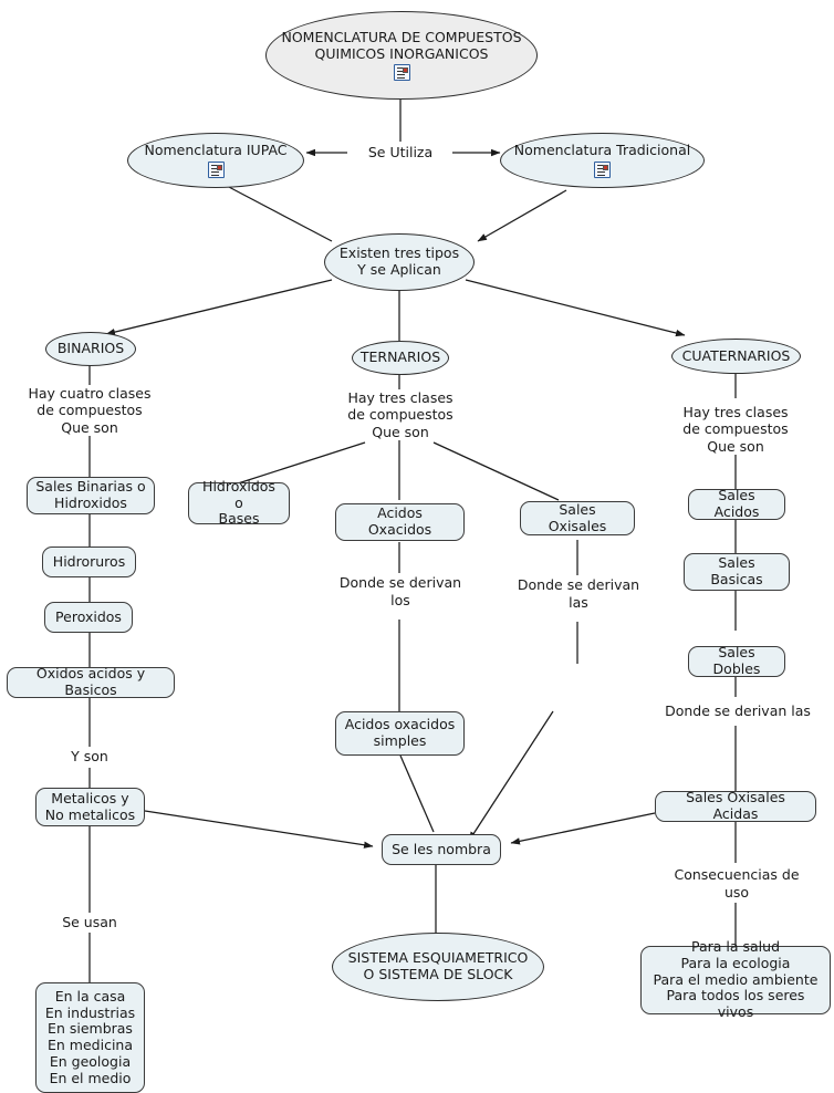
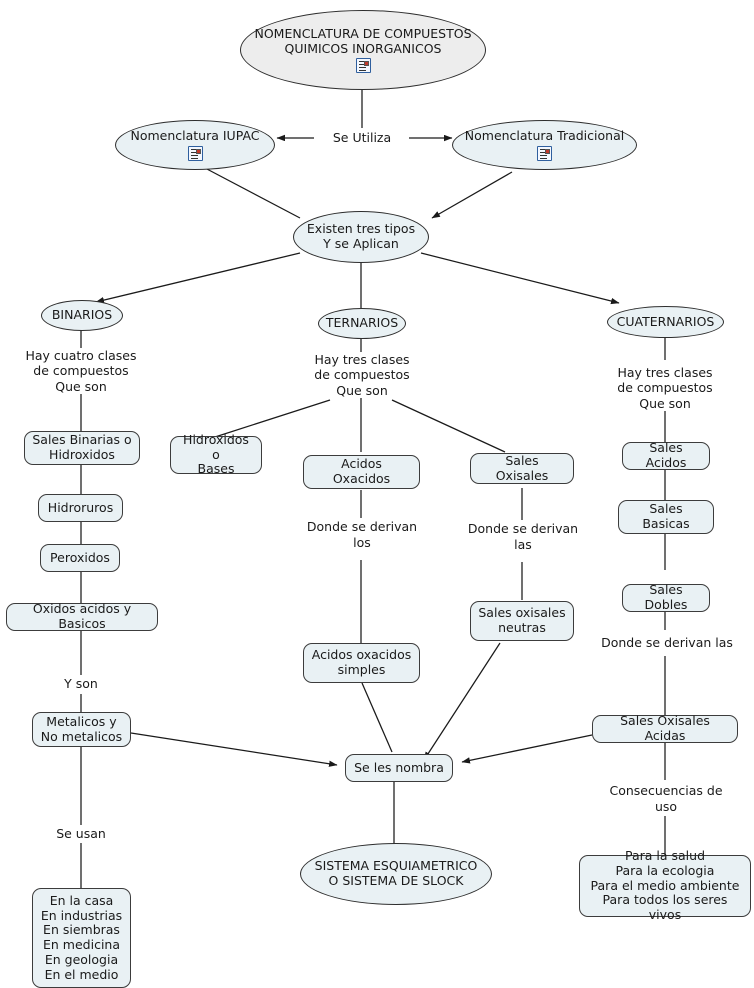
  NOMENCLATURA DE COMPUESTOS
  QUIMICOS INORGANICOS
  Nomenclatura IUPAC
  Nomenclatura Tradicional
  Se Utiliza
  Existen tres tipos
  Y se Aplican
  BINARIOS
  TERNARIOS
  CUATERNARIOS
  Hay cuatro clases
  de compuestos
  Que son
  Hay tres clases
  de compuestos
  Que son
  Hay tres clases
  de compuestos
  Que son
  Sales Binarias o
  Hidroxidos
  Hidroruros
  Peroxidos
  Oxidos acidos y Basicos
  Y son
  Metalicos y
  No metalicos
  Se usan
  En la casa
  En industrias
  En siembras
  En medicina
  En geologia
  En el medio
  Hidroxidos o
  Bases
  Acidos Oxacidos
  Donde se derivan
  los
  Acidos oxacidos
  simples
  Sales Oxisales
  Donde se derivan
  las
+ Sales oxisales
+ neutras
  Sales Acidos
  Sales Basicas
  Sales Dobles
  Donde se derivan las
  Sales Oxisales Acidas
  Consecuencias de
  uso
  Para la salud
  Para la ecologia
  Para el medio ambiente
  Para todos los seres vivos
  Se les nombra
  SISTEMA ESQUIAMETRICO
  O SISTEMA DE SLOCK
